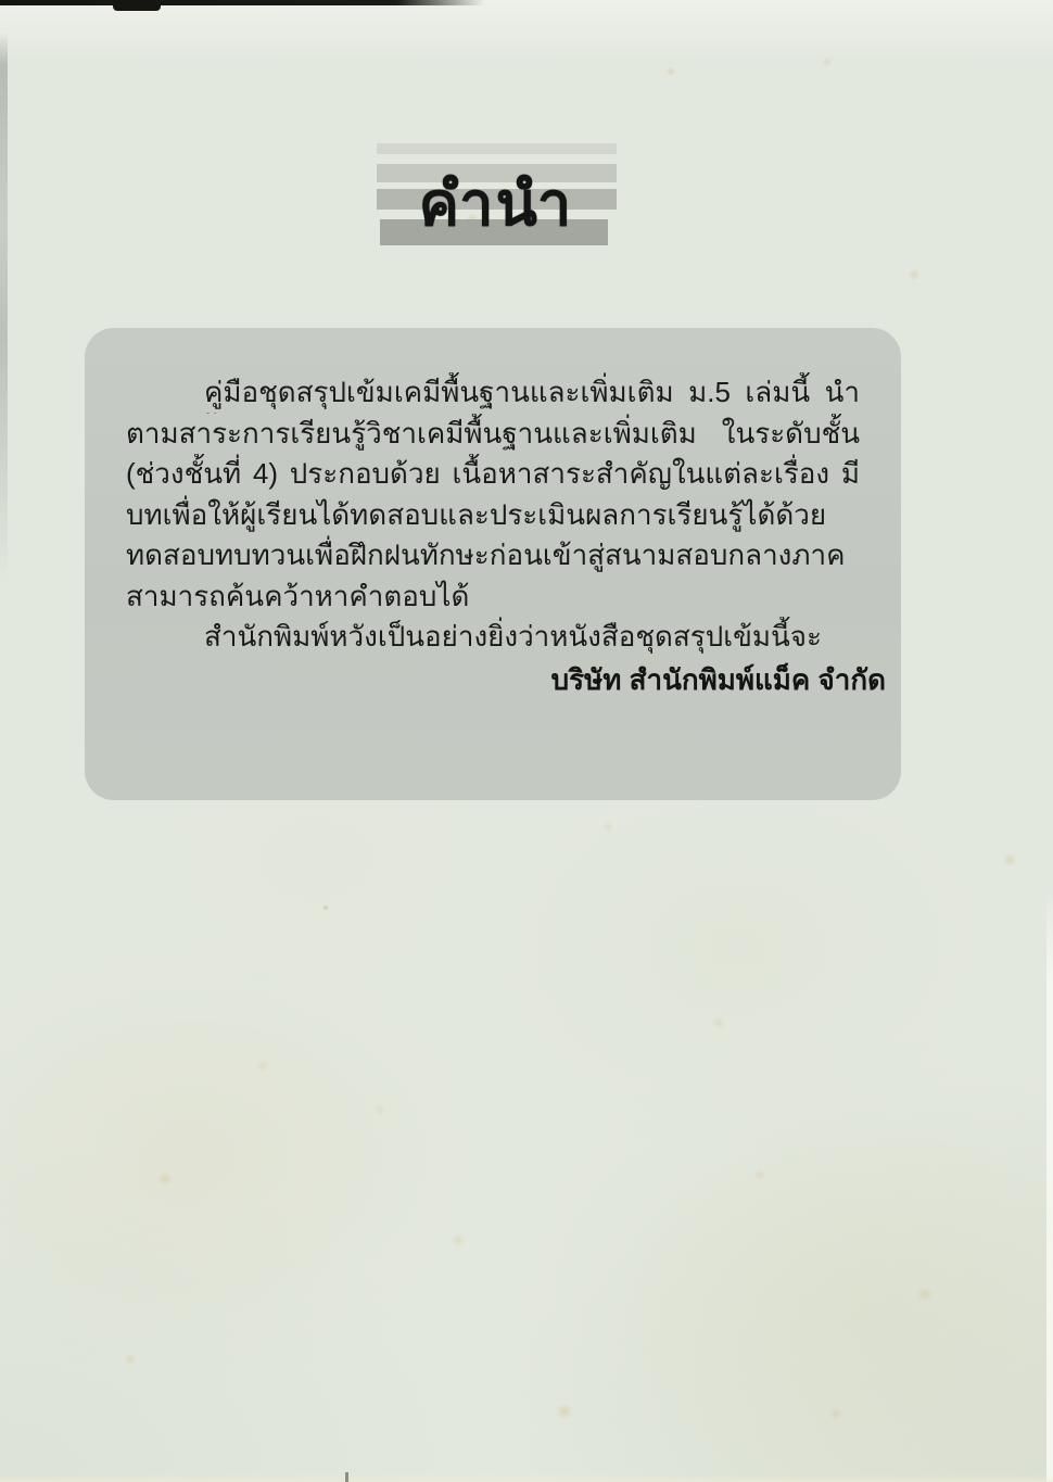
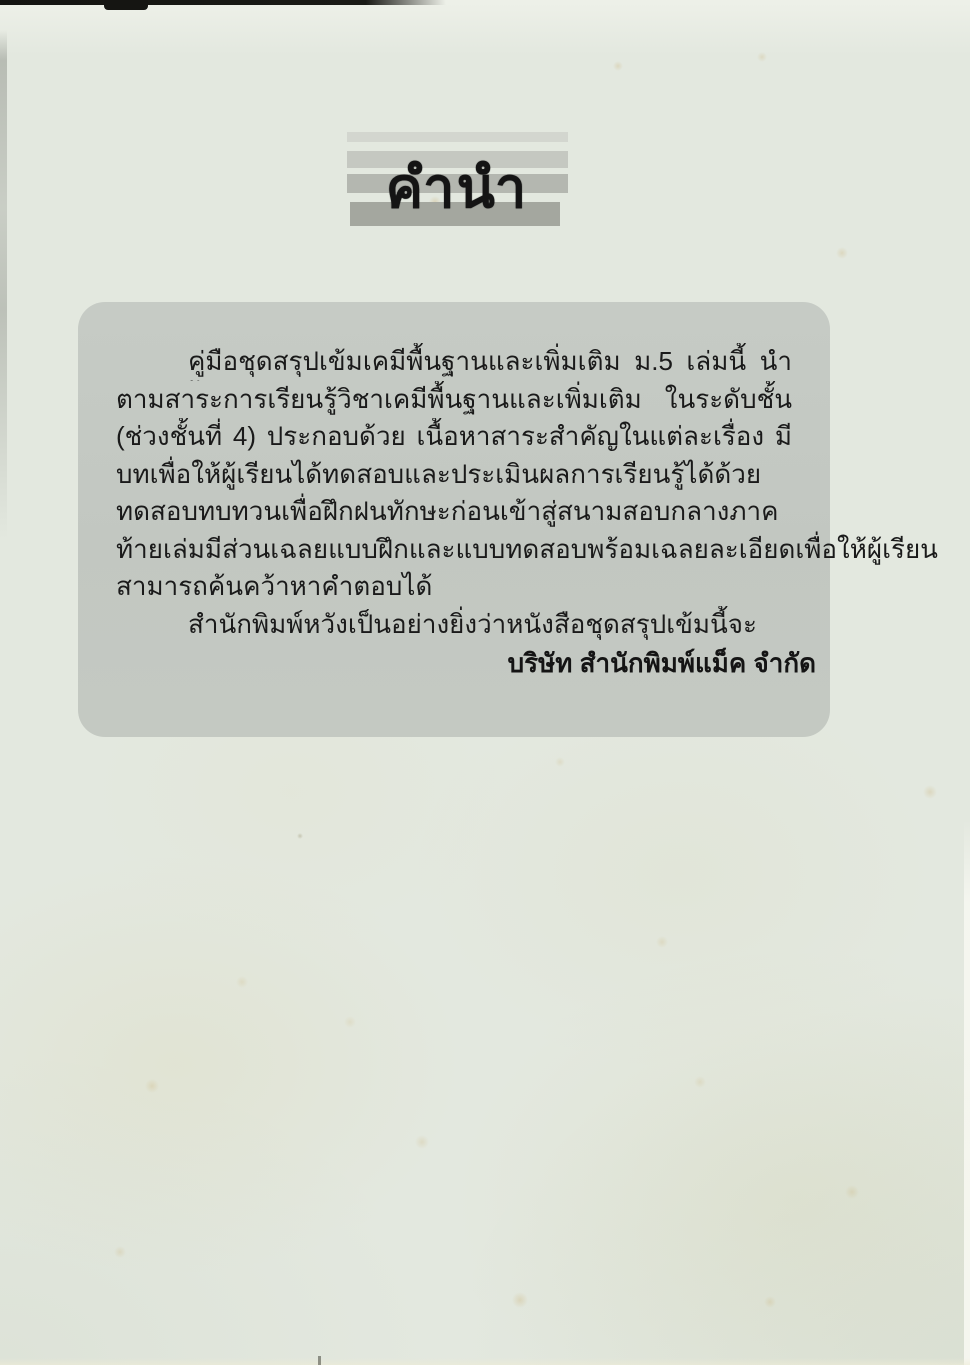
  คำนำ
  คู่มือชุดสรุปเข้มเคมีพื้นฐานและเพิ่มเติม ม.5 เล่มนี้ นำ
  ตามสาระการเรียนรู้วิชาเคมีพื้นฐานและเพิ่มเติม ในระดับชั้น
  (ช่วงชั้นที่ 4) ประกอบด้วย เนื้อหาสาระสำคัญในแต่ละเรื่อง มี
  บทเพื่อให้ผู้เรียนได้ทดสอบและประเมินผลการเรียนรู้ได้ด้วย
  ทดสอบทบทวนเพื่อฝึกฝนทักษะก่อนเข้าสู่สนามสอบกลางภาค
+ ท้ายเล่มมีส่วนเฉลยแบบฝึกและแบบทดสอบพร้อมเฉลยละเอียดเพื่อให้ผู้เรียน
  สามารถค้นคว้าหาคำตอบได้
  สำนักพิมพ์หวังเป็นอย่างยิ่งว่าหนังสือชุดสรุปเข้มนี้จะ
  บริษัท สำนักพิมพ์แม็ค จำกัด
